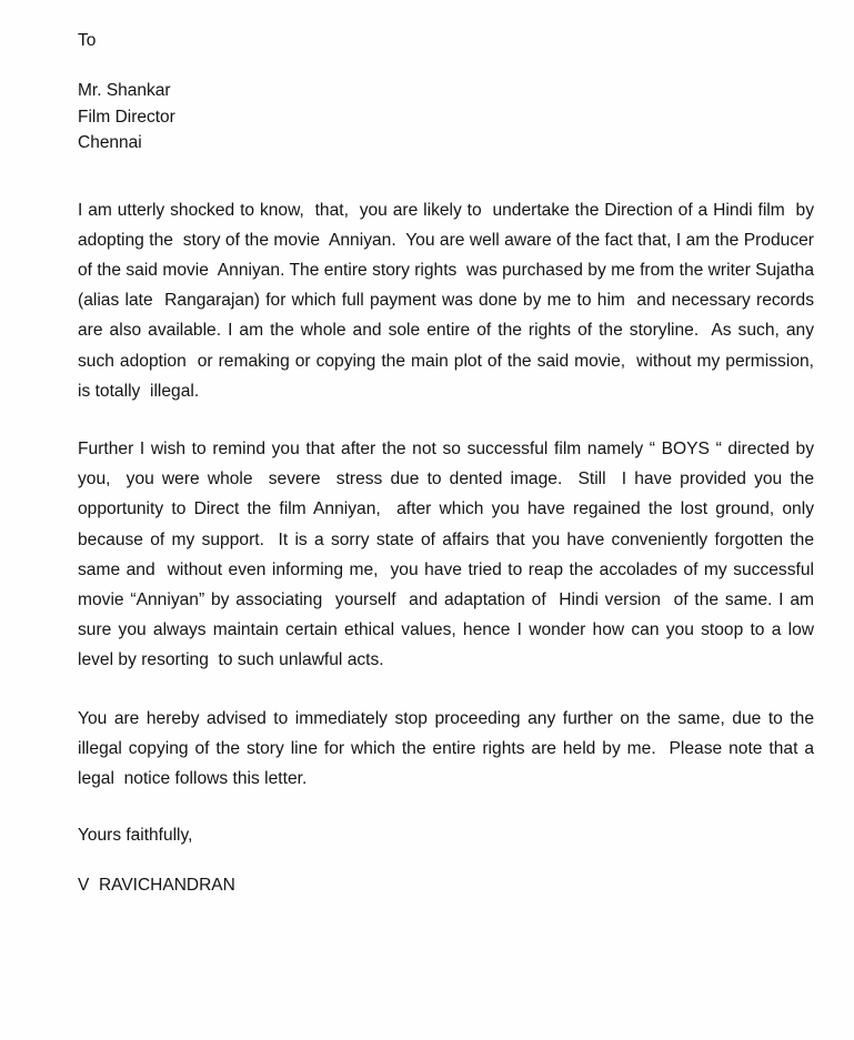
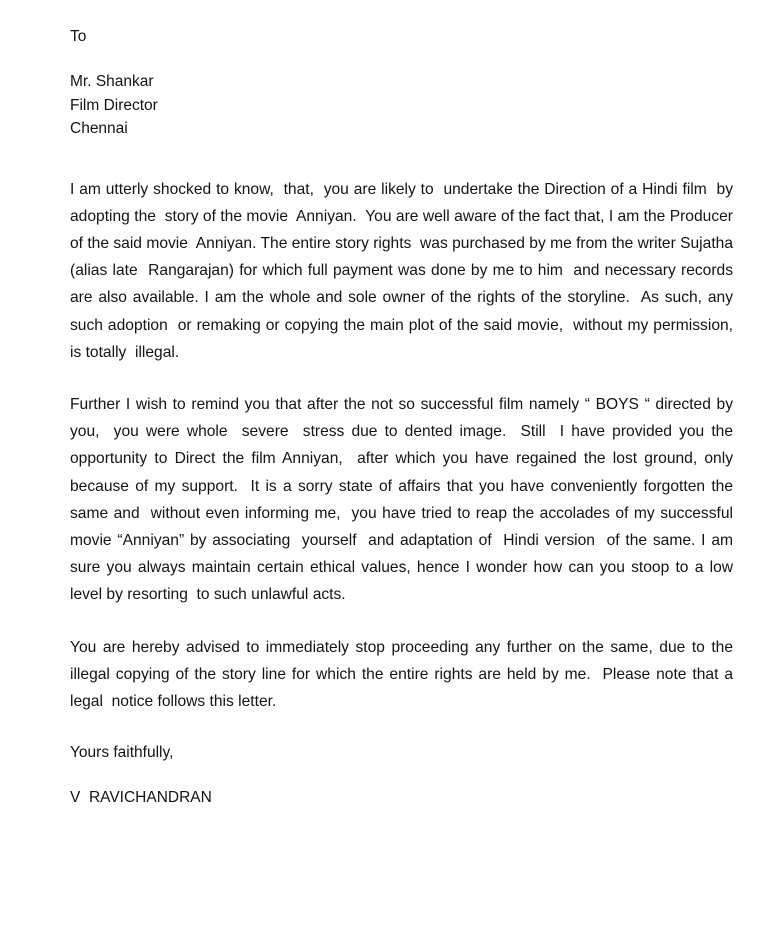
  To
  Mr. Shankar
  Film Director
  Chennai
- I am utterly shocked to know, that, you are likely to undertake the Direction of a Hindi film by adopting the story of the movie Anniyan. You are well aware of the fact that, I am the Producer of the said movie Anniyan. The entire story rights was purchased by me from the writer Sujatha (alias late Rangarajan) for which full payment was done by me to him and necessary records are also available. I am the whole and sole entire of the rights of the storyline. As such, any such adoption or remaking or copying the main plot of the said movie, without my permission, is totally illegal.
+ I am utterly shocked to know, that, you are likely to undertake the Direction of a Hindi film by adopting the story of the movie Anniyan. You are well aware of the fact that, I am the Producer of the said movie Anniyan. The entire story rights was purchased by me from the writer Sujatha (alias late Rangarajan) for which full payment was done by me to him and necessary records are also available. I am the whole and sole owner of the rights of the storyline. As such, any such adoption or remaking or copying the main plot of the said movie, without my permission, is totally illegal.
  Further I wish to remind you that after the not so successful film namely “ BOYS “ directed by you, you were whole severe stress due to dented image. Still I have provided you the opportunity to Direct the film Anniyan, after which you have regained the lost ground, only because of my support. It is a sorry state of affairs that you have conveniently forgotten the same and without even informing me, you have tried to reap the accolades of my successful movie “Anniyan” by associating yourself and adaptation of Hindi version of the same. I am sure you always maintain certain ethical values, hence I wonder how can you stoop to a low level by resorting to such unlawful acts.
  You are hereby advised to immediately stop proceeding any further on the same, due to the illegal copying of the story line for which the entire rights are held by me. Please note that a legal notice follows this letter.
  Yours faithfully,
  V RAVICHANDRAN
